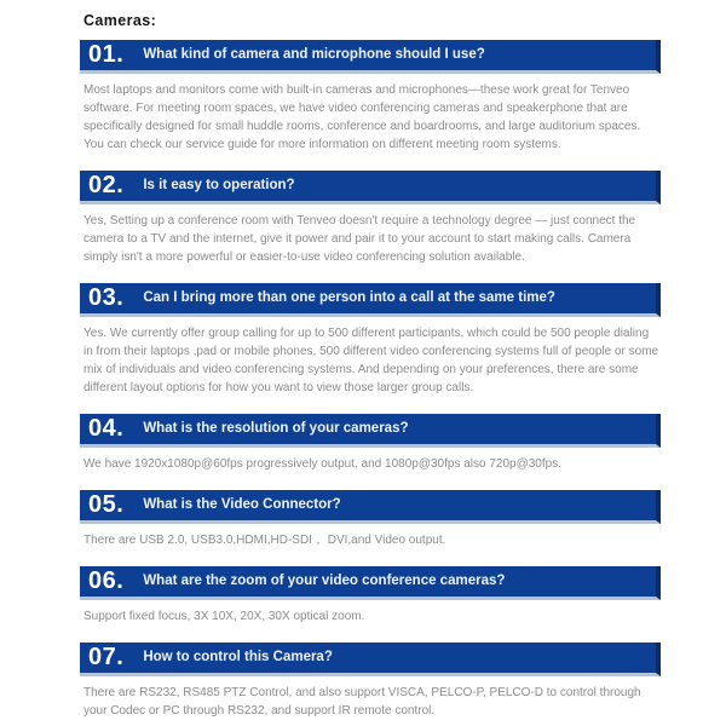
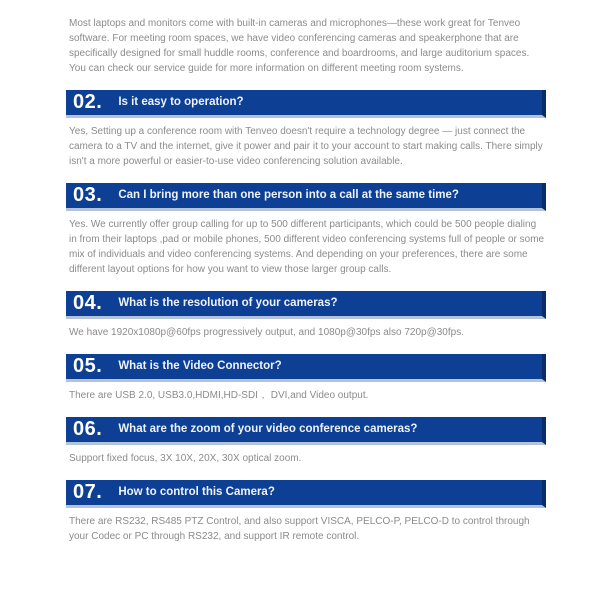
- Cameras:
- 01.
- What kind of camera and microphone should I use?
  Most laptops and monitors come with built-in cameras and microphones—these work great for Tenveo software. For meeting room spaces, we have video conferencing cameras and speakerphone that are specifically designed for small huddle rooms, conference and boardrooms, and large auditorium spaces. You can check our service guide for more information on different meeting room systems.
  02.
  Is it easy to operation?
- Yes, Setting up a conference room with Tenveo doesn't require a technology degree — just connect the camera to a TV and the internet, give it power and pair it to your account to start making calls. Camera simply isn't a more powerful or easier-to-use video conferencing solution available.
+ Yes, Setting up a conference room with Tenveo doesn't require a technology degree — just connect the camera to a TV and the internet, give it power and pair it to your account to start making calls. There simply isn't a more powerful or easier-to-use video conferencing solution available.
  03.
  Can I bring more than one person into a call at the same time?
  Yes. We currently offer group calling for up to 500 different participants, which could be 500 people dialing in from their laptops ,pad or mobile phones, 500 different video conferencing systems full of people or some mix of individuals and video conferencing systems. And depending on your preferences, there are some different layout options for how you want to view those larger group calls.
  04.
  What is the resolution of your cameras?
  We have 1920x1080p@60fps progressively output, and 1080p@30fps also 720p@30fps.
  05.
  What is the Video Connector?
  There are USB 2.0, USB3.0,HDMI,HD-SDI， DVI,and Video output.
  06.
  What are the zoom of your video conference cameras?
  Support fixed focus, 3X 10X, 20X, 30X optical zoom.
  07.
  How to control this Camera?
  There are RS232, RS485 PTZ Control, and also support VISCA, PELCO-P, PELCO-D to control through your Codec or PC through RS232, and support IR remote control.
